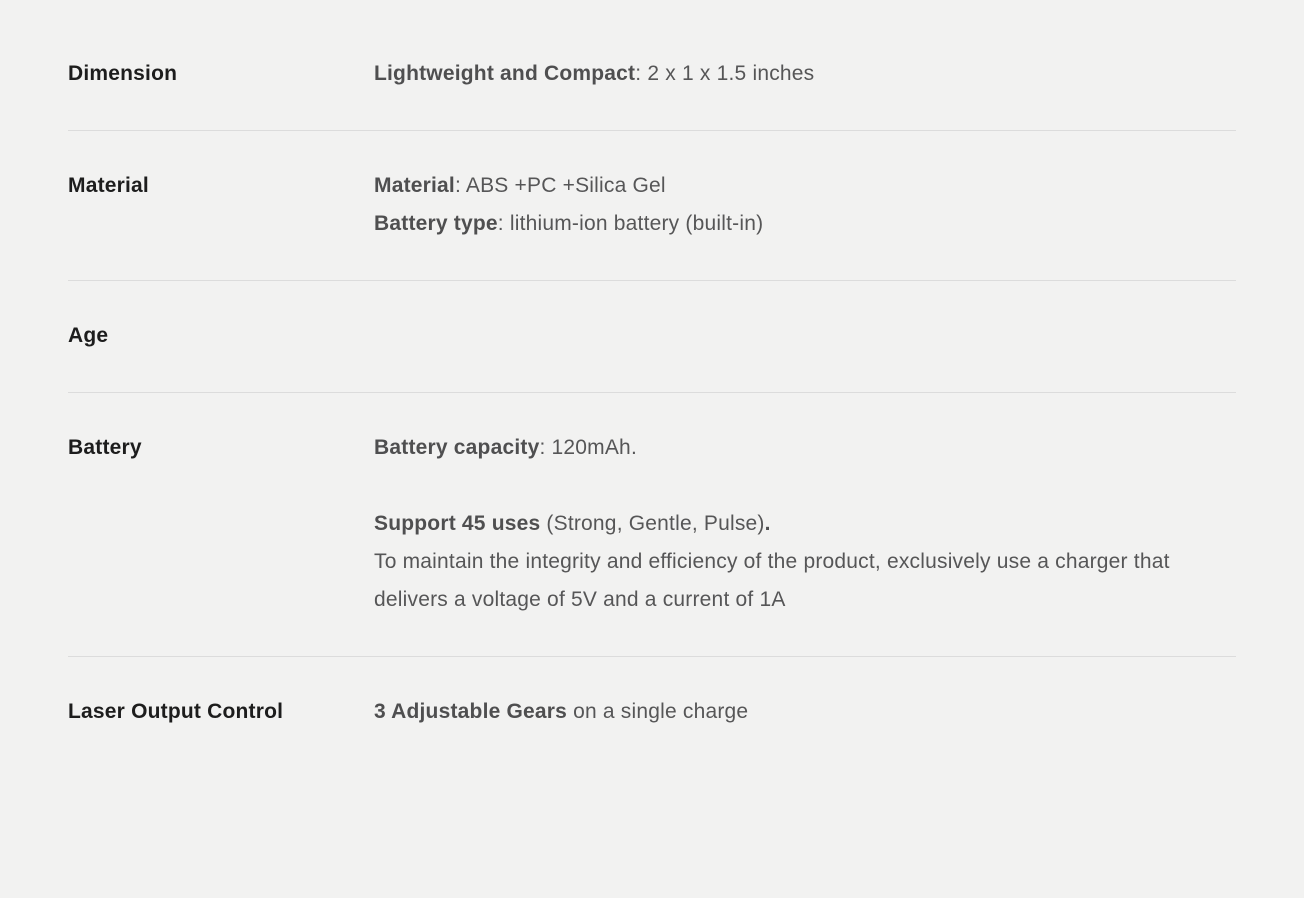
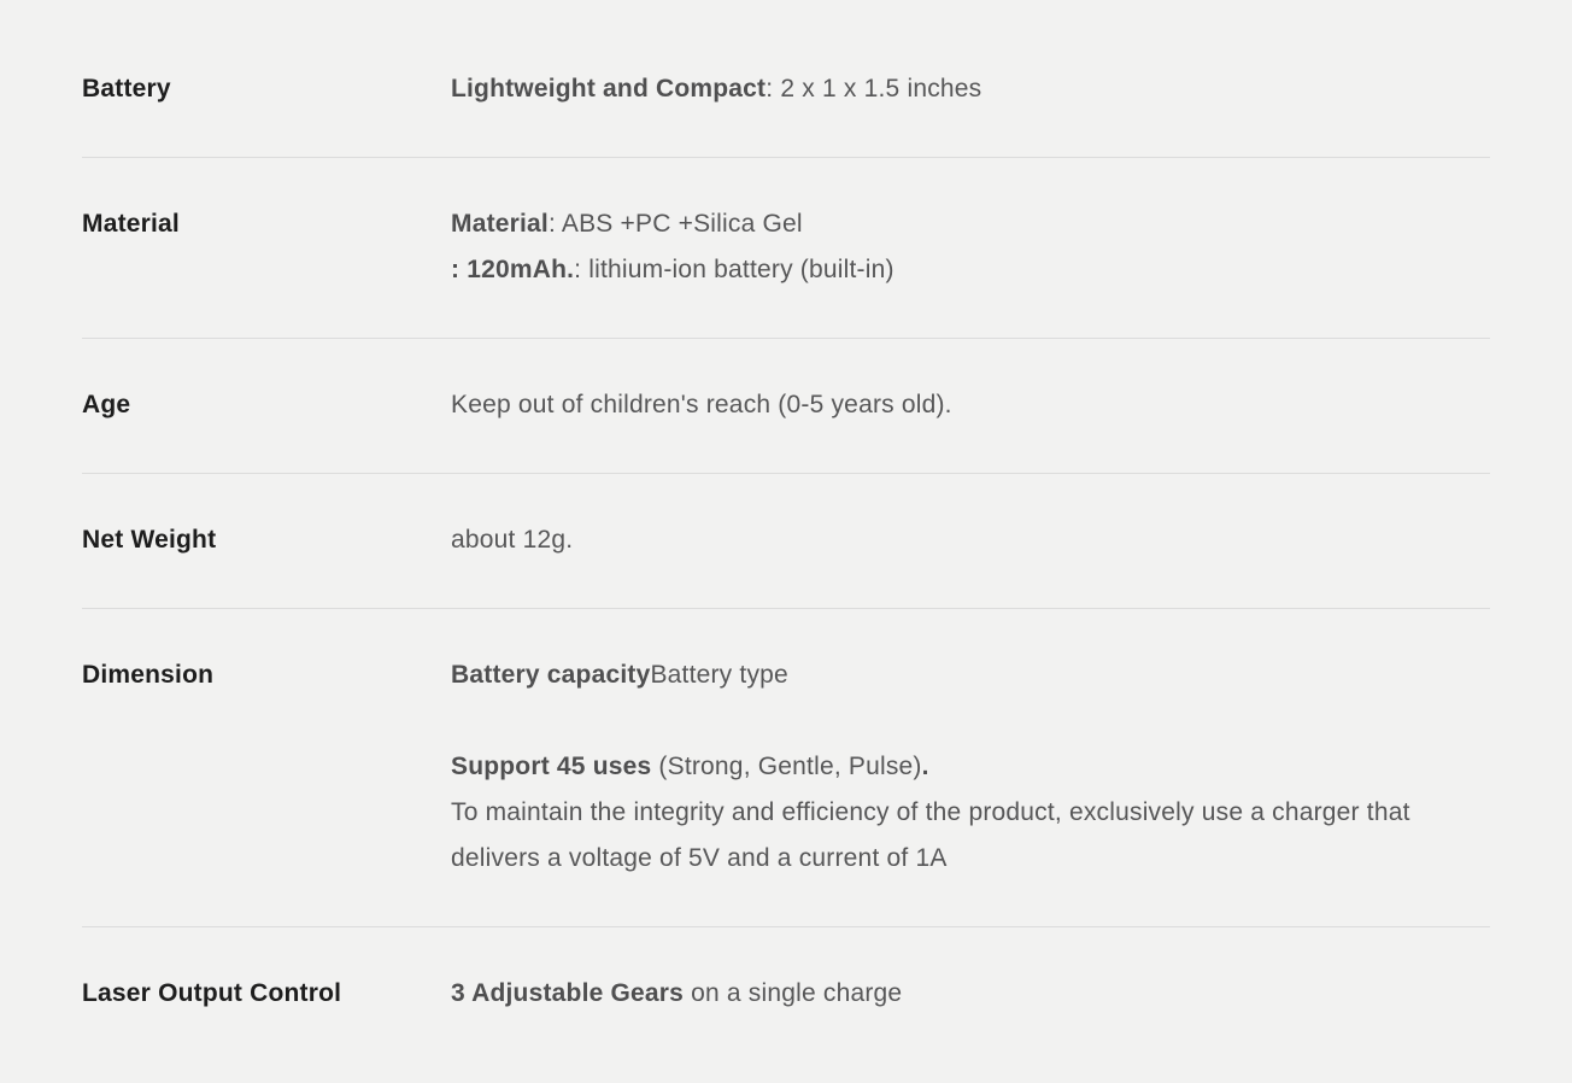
- Dimension
+ Battery
  Lightweight and Compact: 2 x 1 x 1.5 inches
  Material
  Material: ABS +PC +Silica Gel
- Battery type: lithium-ion battery (built-in)
+ : 120mAh.: lithium-ion battery (built-in)
  Age
+ Keep out of children's reach (0-5 years old).
+ Net Weight
+ about 12g.
- Battery
+ Dimension
- Battery capacity: 120mAh.
+ Battery capacityBattery type
  Support 45 uses (Strong, Gentle, Pulse).
  To maintain the integrity and efficiency of the product, exclusively use a charger that delivers a voltage of 5V and a current of 1A
  Laser Output Control
  3 Adjustable Gears on a single charge
